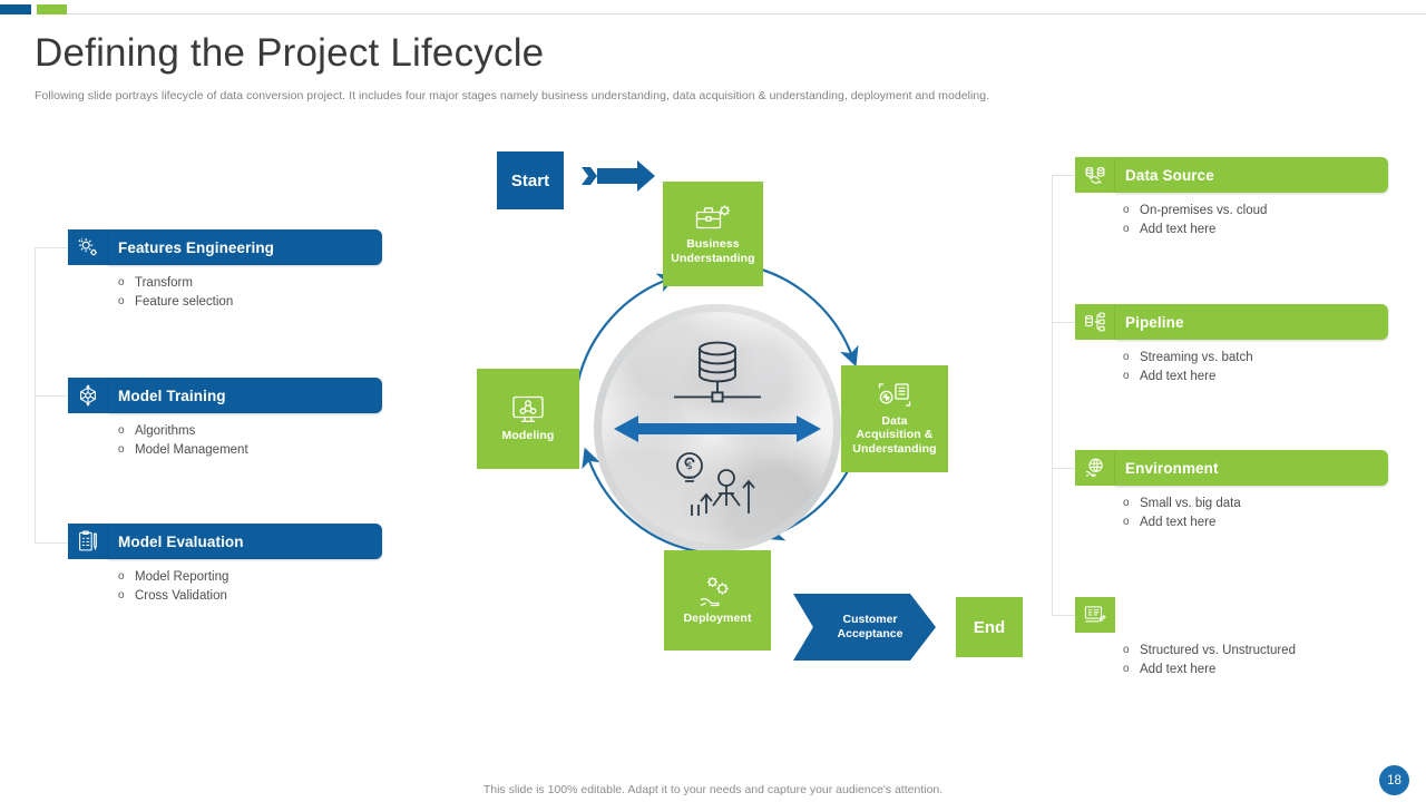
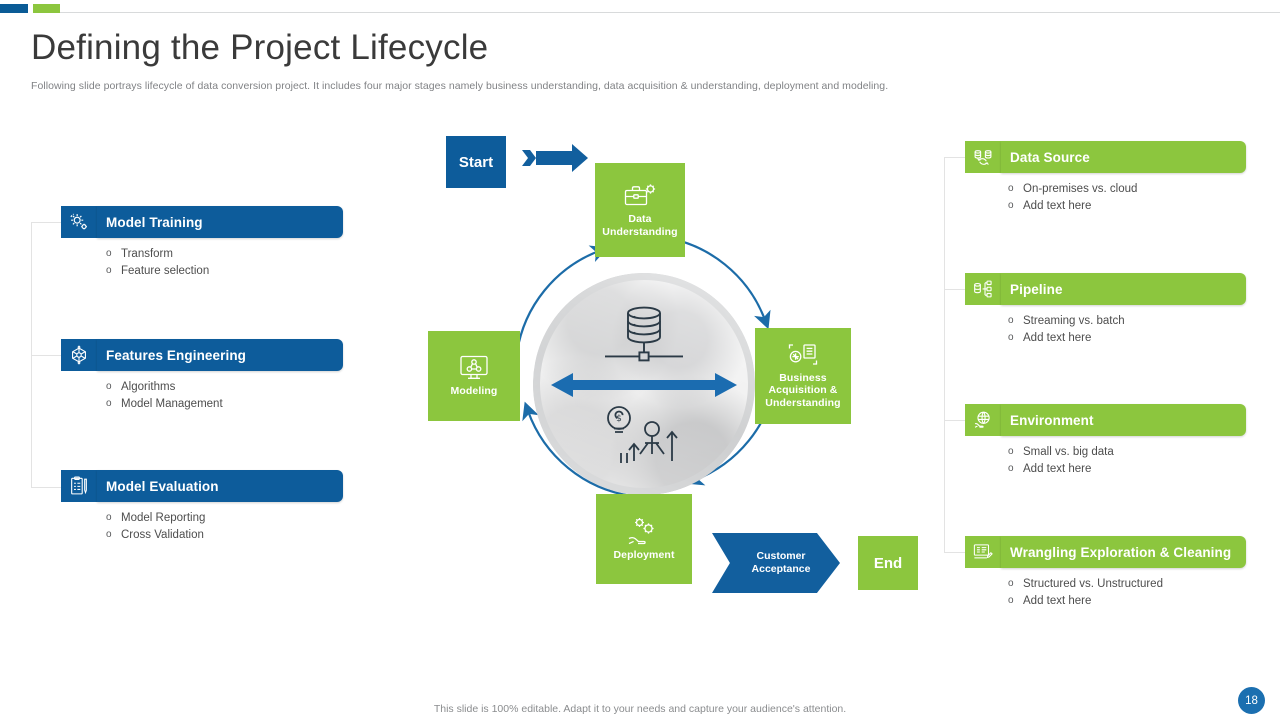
  Defining the Project Lifecycle
  Following slide portrays lifecycle of data conversion project. It includes four major stages namely business understanding, data acquisition & understanding, deployment and modeling.
- Features Engineering
+ Model Training
  Transform
  Feature selection
- Model Training
+ Features Engineering
  Algorithms
  Model Management
  Model Evaluation
  Model Reporting
  Cross Validation
  Data Source
  On-premises vs. cloud
  Add text here
  Pipeline
  Streaming vs. batch
  Add text here
  Environment
  Small vs. big data
  Add text here
+ Wrangling Exploration & Cleaning
  Structured vs. Unstructured
  Add text here
  Start
  $
- Business
+ Data
  Understanding
- Data
+ Business
  Acquisition &
  Understanding
  Deployment
  Modeling
  Customer
  Acceptance
  End
  This slide is 100% editable. Adapt it to your needs and capture your audience's attention.
  18
